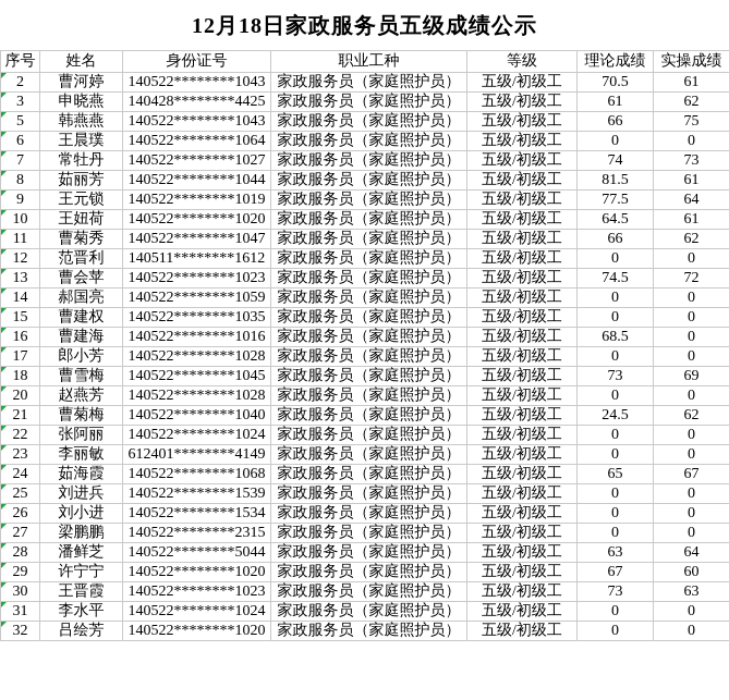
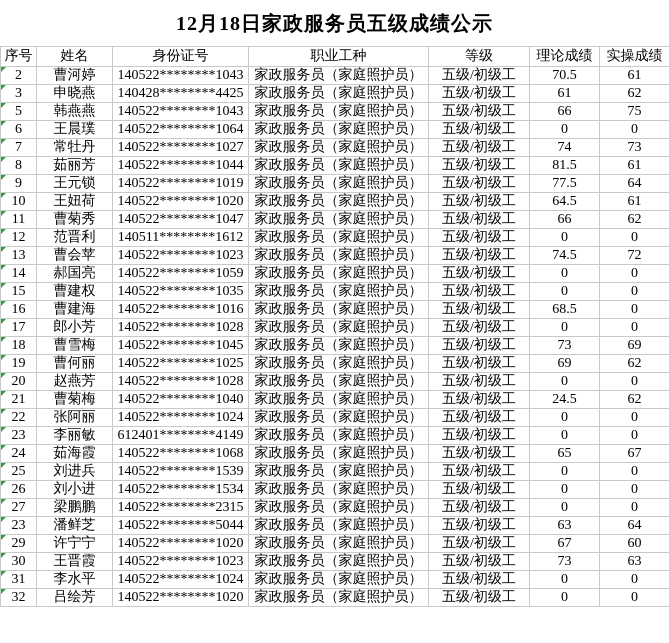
  12月18日家政服务员五级成绩公示
  序号	姓名	身份证号	职业工种	等级	理论成绩	实操成绩
  2	曹河婷	140522********1043	家政服务员（家庭照护员）	五级/初级工	70.5	61
  3	申晓燕	140428********4425	家政服务员（家庭照护员）	五级/初级工	61	62
  5	韩燕燕	140522********1043	家政服务员（家庭照护员）	五级/初级工	66	75
  6	王晨璞	140522********1064	家政服务员（家庭照护员）	五级/初级工	0	0
  7	常牡丹	140522********1027	家政服务员（家庭照护员）	五级/初级工	74	73
  8	茹丽芳	140522********1044	家政服务员（家庭照护员）	五级/初级工	81.5	61
  9	王元锁	140522********1019	家政服务员（家庭照护员）	五级/初级工	77.5	64
  10	王妞荷	140522********1020	家政服务员（家庭照护员）	五级/初级工	64.5	61
  11	曹菊秀	140522********1047	家政服务员（家庭照护员）	五级/初级工	66	62
  12	范晋利	140511********1612	家政服务员（家庭照护员）	五级/初级工	0	0
  13	曹会苹	140522********1023	家政服务员（家庭照护员）	五级/初级工	74.5	72
  14	郝国亮	140522********1059	家政服务员（家庭照护员）	五级/初级工	0	0
  15	曹建权	140522********1035	家政服务员（家庭照护员）	五级/初级工	0	0
  16	曹建海	140522********1016	家政服务员（家庭照护员）	五级/初级工	68.5	0
  17	郎小芳	140522********1028	家政服务员（家庭照护员）	五级/初级工	0	0
  18	曹雪梅	140522********1045	家政服务员（家庭照护员）	五级/初级工	73	69
+ 19	曹何丽	140522********1025	家政服务员（家庭照护员）	五级/初级工	69	62
  20	赵燕芳	140522********1028	家政服务员（家庭照护员）	五级/初级工	0	0
  21	曹菊梅	140522********1040	家政服务员（家庭照护员）	五级/初级工	24.5	62
  22	张阿丽	140522********1024	家政服务员（家庭照护员）	五级/初级工	0	0
  23	李丽敏	612401********4149	家政服务员（家庭照护员）	五级/初级工	0	0
  24	茹海霞	140522********1068	家政服务员（家庭照护员）	五级/初级工	65	67
  25	刘进兵	140522********1539	家政服务员（家庭照护员）	五级/初级工	0	0
  26	刘小进	140522********1534	家政服务员（家庭照护员）	五级/初级工	0	0
  27	梁鹏鹏	140522********2315	家政服务员（家庭照护员）	五级/初级工	0	0
- 28	潘鲜芝	140522********5044	家政服务员（家庭照护员）	五级/初级工	63	64
+ 23	潘鲜芝	140522********5044	家政服务员（家庭照护员）	五级/初级工	63	64
  29	许宁宁	140522********1020	家政服务员（家庭照护员）	五级/初级工	67	60
  30	王晋霞	140522********1023	家政服务员（家庭照护员）	五级/初级工	73	63
  31	李水平	140522********1024	家政服务员（家庭照护员）	五级/初级工	0	0
  32	吕绘芳	140522********1020	家政服务员（家庭照护员）	五级/初级工	0	0
